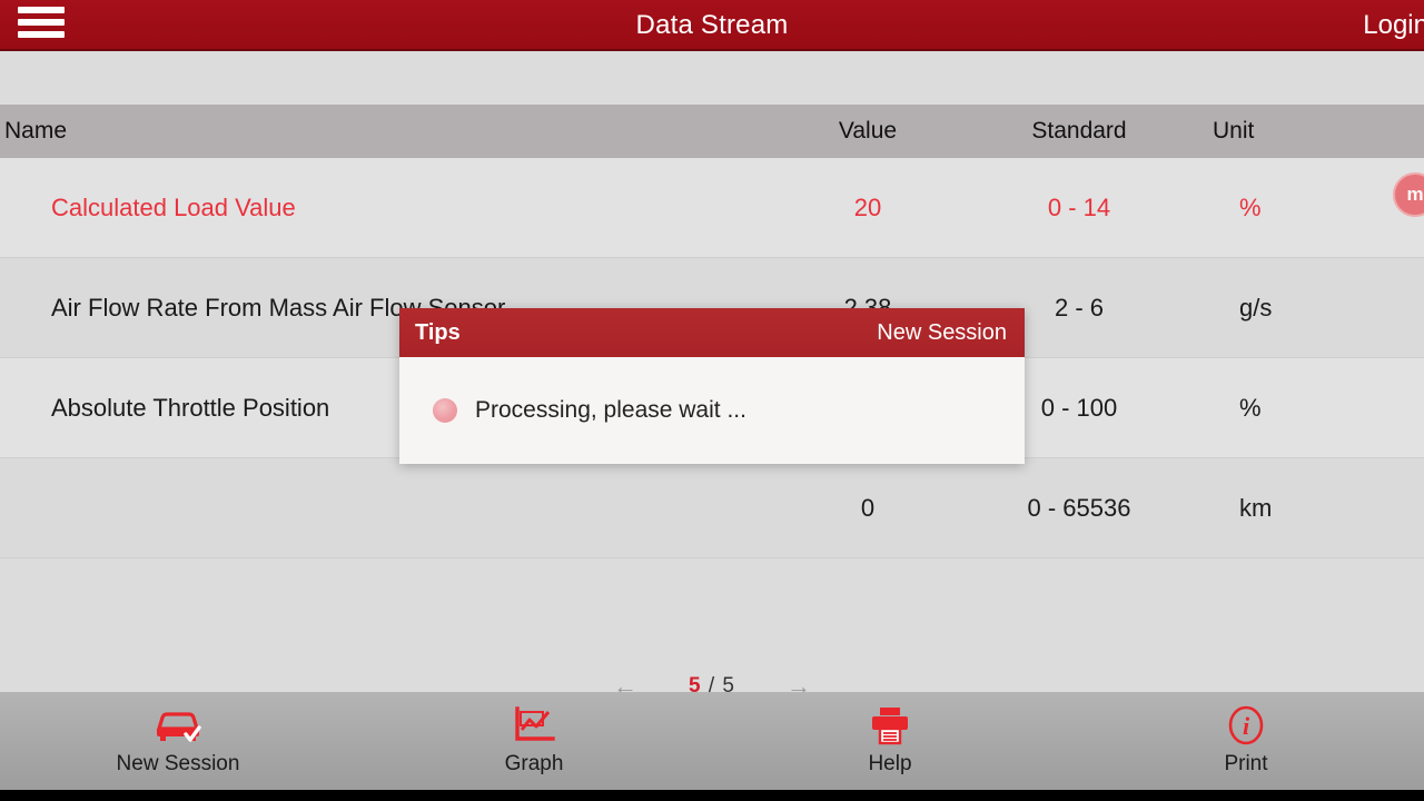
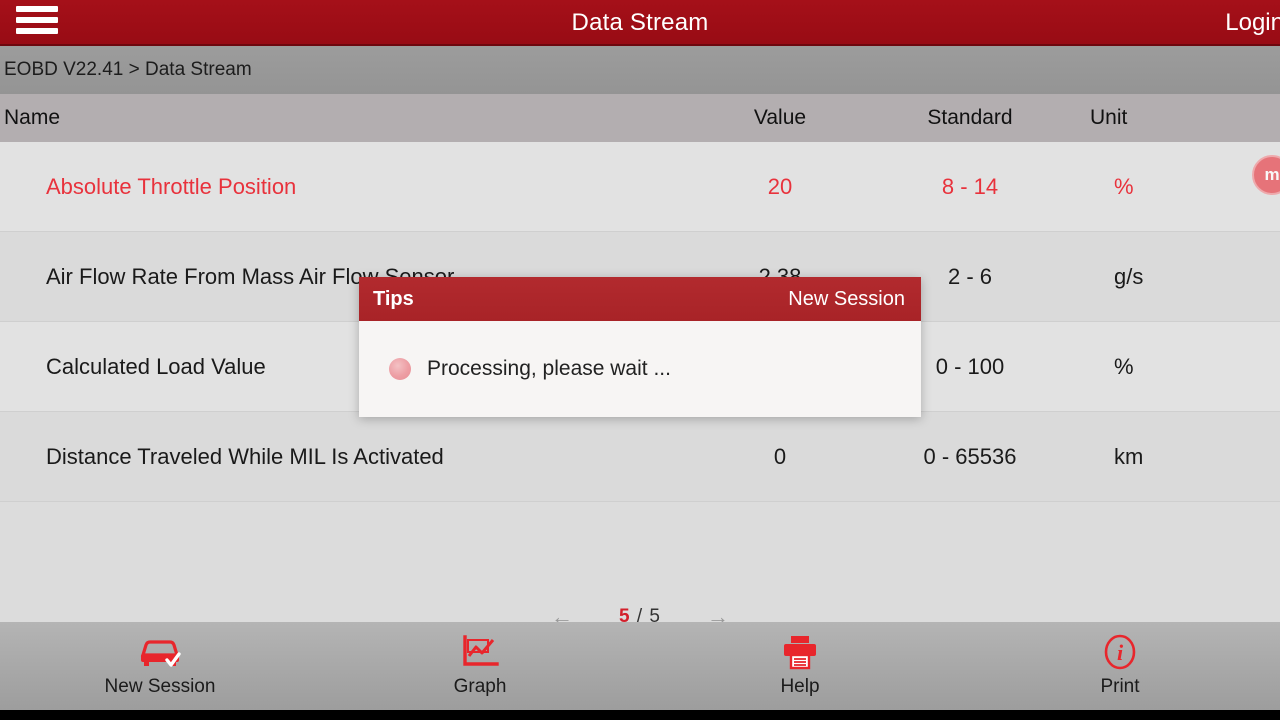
  Data Stream
  Login
+ EOBD V22.41 > Data Stream
  Name
  Value
  Standard
  Unit
- Calculated Load Value
+ Absolute Throttle Position
  20
- 0 - 14
+ 8 - 14
  %
  Air Flow Rate From Mass Air Flo
  2 - 6
  g/s
- Absolute Throttle Position
+ Calculated Load Value
  0 - 100
  %
+ Distance Traveled While MIL Is Activated
  0
  0 - 65536
  km
  m
  ←
  5 / 5
  →
  New Session
  Graph
  Help
  i
  Print
  Tips
  New Session
  Processing, please wait ...
